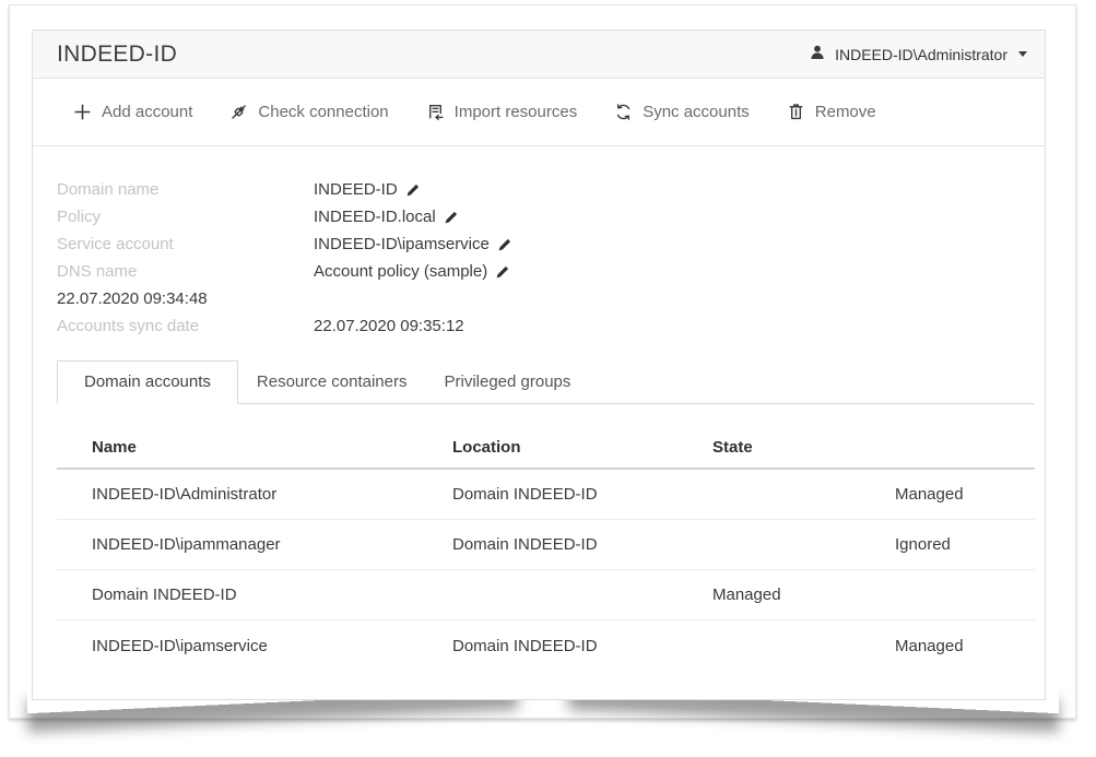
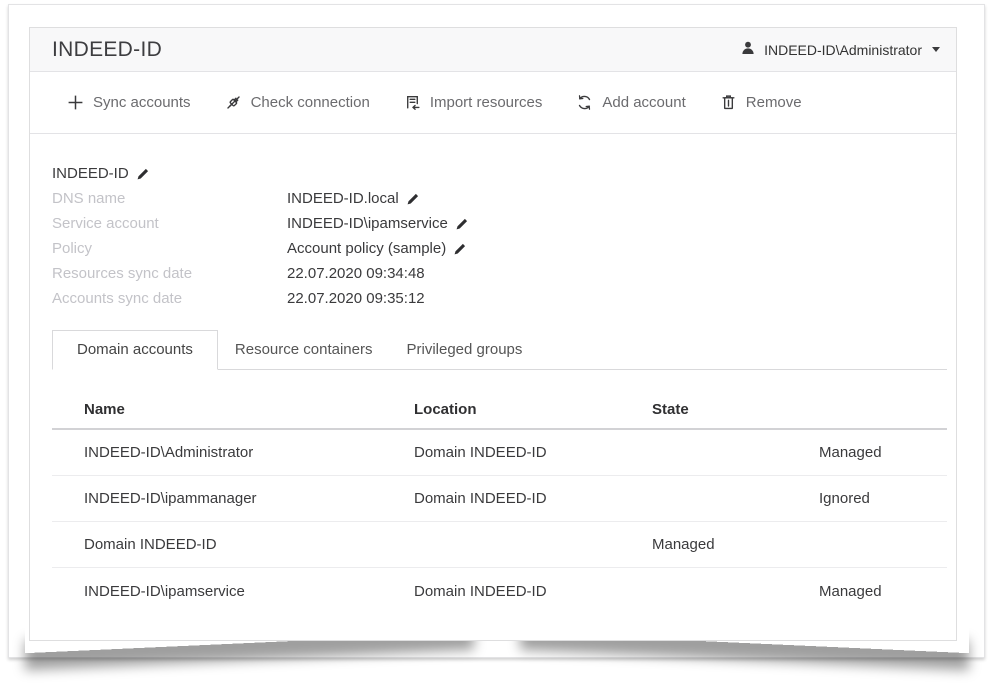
  INDEED-ID
  INDEED-ID\Administrator
- Add account
+ Sync accounts
  Check connection
  Import resources
- Sync accounts
+ Add account
  Remove
- Domain name
  INDEED-ID
- Policy
+ DNS name
  INDEED-ID.local
  Service account
  INDEED-ID\ipamservice
- DNS name
+ Policy
  Account policy (sample)
+ Resources sync date
  22.07.2020 09:34:48
  Accounts sync date
  22.07.2020 09:35:12
  Domain accounts
  Resource containers
  Privileged groups
  Name
  Location
  State
  INDEED-ID\Administrator
  Domain INDEED-ID
  Managed
  INDEED-ID\ipammanager
  Domain INDEED-ID
  Ignored
  Domain INDEED-ID
  Managed
  INDEED-ID\ipamservice
  Domain INDEED-ID
  Managed
